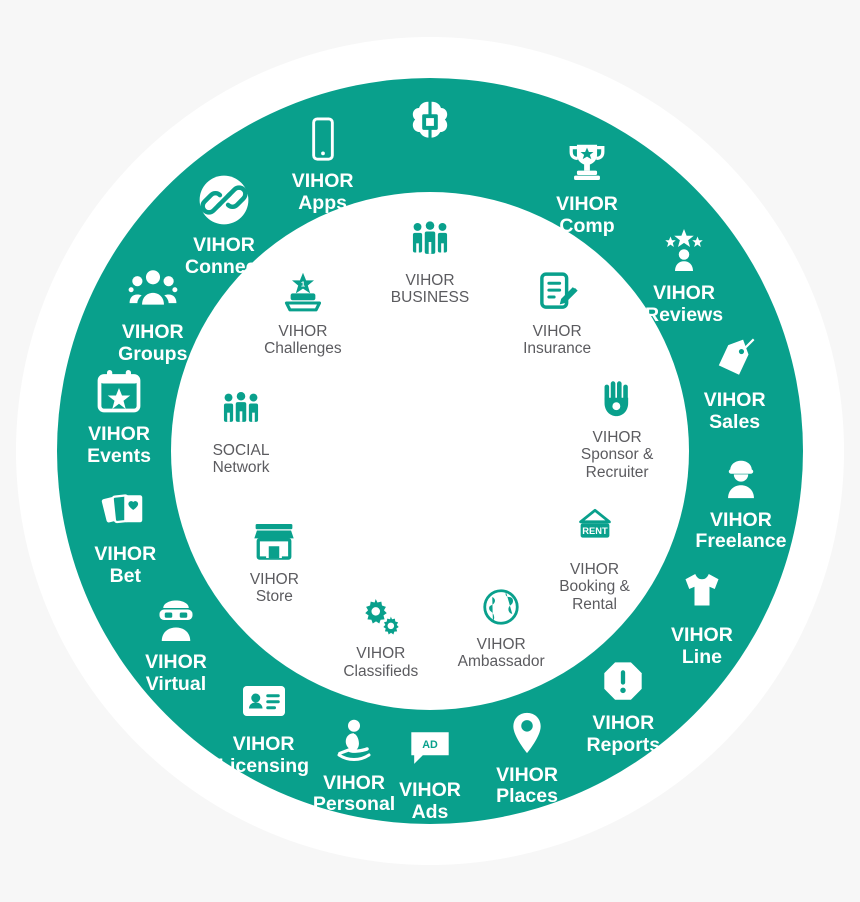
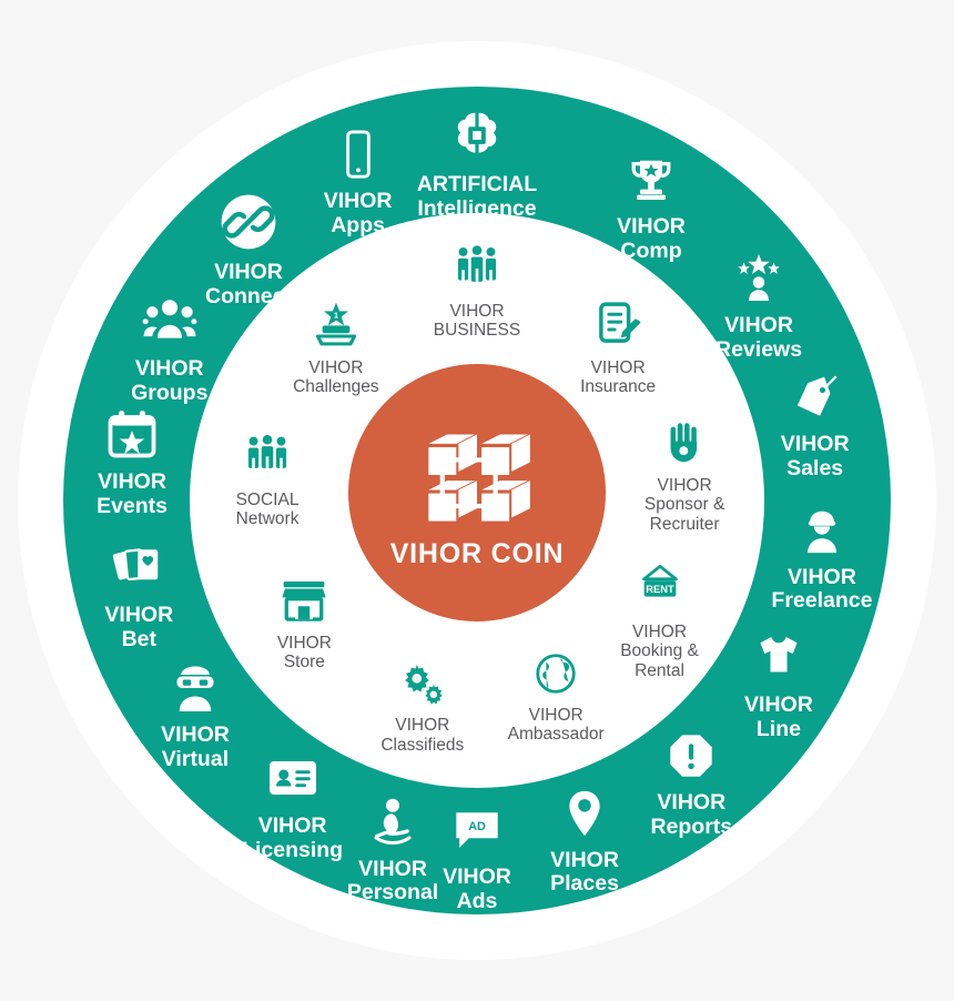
+ VIHOR COIN
+ ARTIFICIAL
+ Intelligence
  VIHOR
  Comp
  VIHOR
  Reviews
  VIHOR
  Sales
  VIHOR
  Freelance
  VIHOR
  Line
  VIHOR
  Reports
  VIHOR
  Places
  AD
  VIHOR
  Ads
  VIHOR
  Personal
  Trainer
  VIHOR
  Licensing
  VIHOR
  Virtual
  VIHOR
  Bet
  VIHOR
  Events
  VIHOR
  Groups
  VIHOR
  Connect
  VIHOR
  Apps
  VIHOR
  BUSINESS
  VIHOR
  Insurance
  VIHOR
  Sponsor &
  Recruiter
  RENT
  VIHOR
  Booking &
  Rental
  VIHOR
  Ambassador
  VIHOR
  Classifieds
  VIHOR
  Store
  SOCIAL
  Network
  1
  VIHOR
  Challenges
